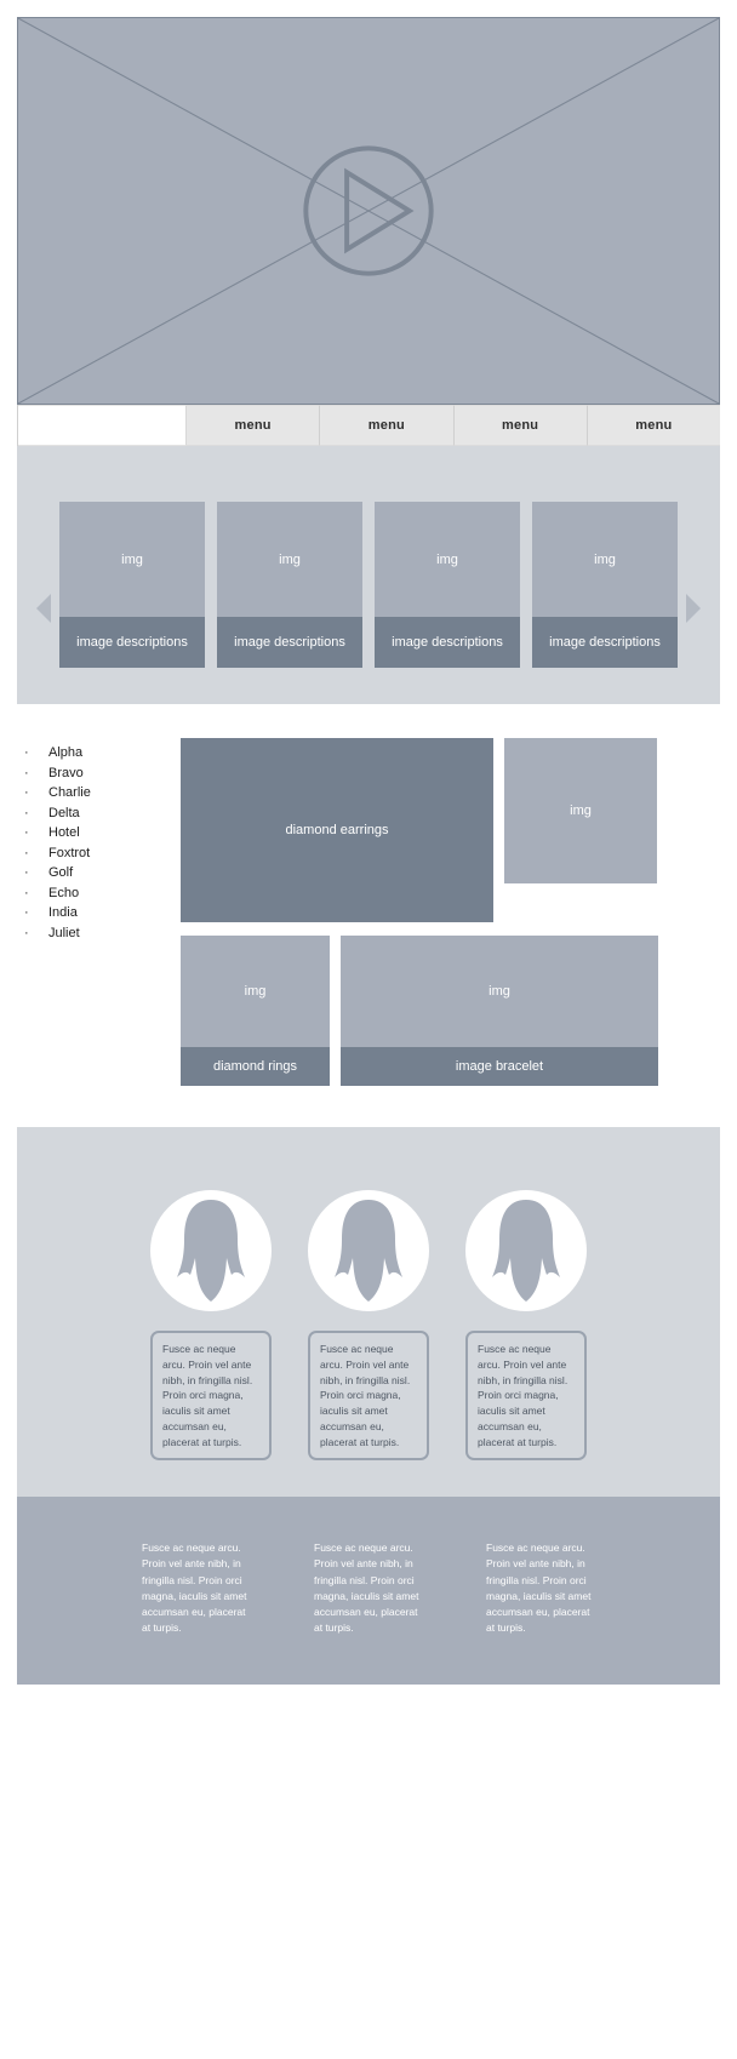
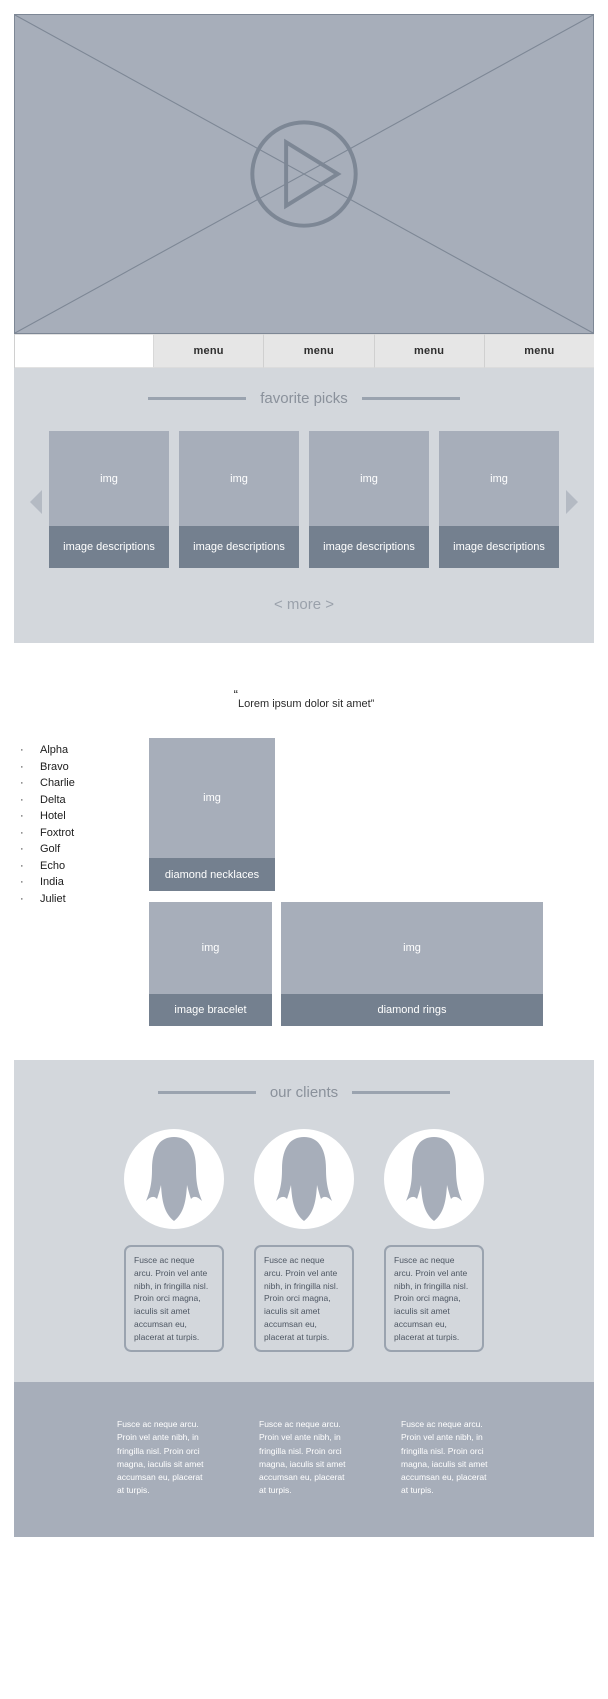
  menu
  menu
  menu
  menu
+ favorite picks
  img
  image descriptions
  img
  image descriptions
  img
  image descriptions
  img
  image descriptions
+ < more >
+ “Lorem ipsum dolor sit amet”
  ·
  Alpha
  ·
  Bravo
  ·
  Charlie
  ·
  Delta
  ·
  Hotel
  ·
  Foxtrot
  ·
  Golf
  ·
  Echo
  ·
  India
  ·
  Juliet
- diamond earrings
  img
+ diamond necklaces
  img
- diamond rings
+ image bracelet
  img
- image bracelet
+ diamond rings
+ our clients
  Fusce ac neque arcu. Proin vel ante nibh, in fringilla nisl. Proin orci magna, iaculis sit amet accumsan eu, placerat at turpis.
  Fusce ac neque arcu. Proin vel ante nibh, in fringilla nisl. Proin orci magna, iaculis sit amet accumsan eu, placerat at turpis.
  Fusce ac neque arcu. Proin vel ante nibh, in fringilla nisl. Proin orci magna, iaculis sit amet accumsan eu, placerat at turpis.
  Fusce ac neque arcu. Proin vel ante nibh, in fringilla nisl. Proin orci magna, iaculis sit amet accumsan eu, placerat at turpis.
  Fusce ac neque arcu. Proin vel ante nibh, in fringilla nisl. Proin orci magna, iaculis sit amet accumsan eu, placerat at turpis.
  Fusce ac neque arcu. Proin vel ante nibh, in fringilla nisl. Proin orci magna, iaculis sit amet accumsan eu, placerat at turpis.
